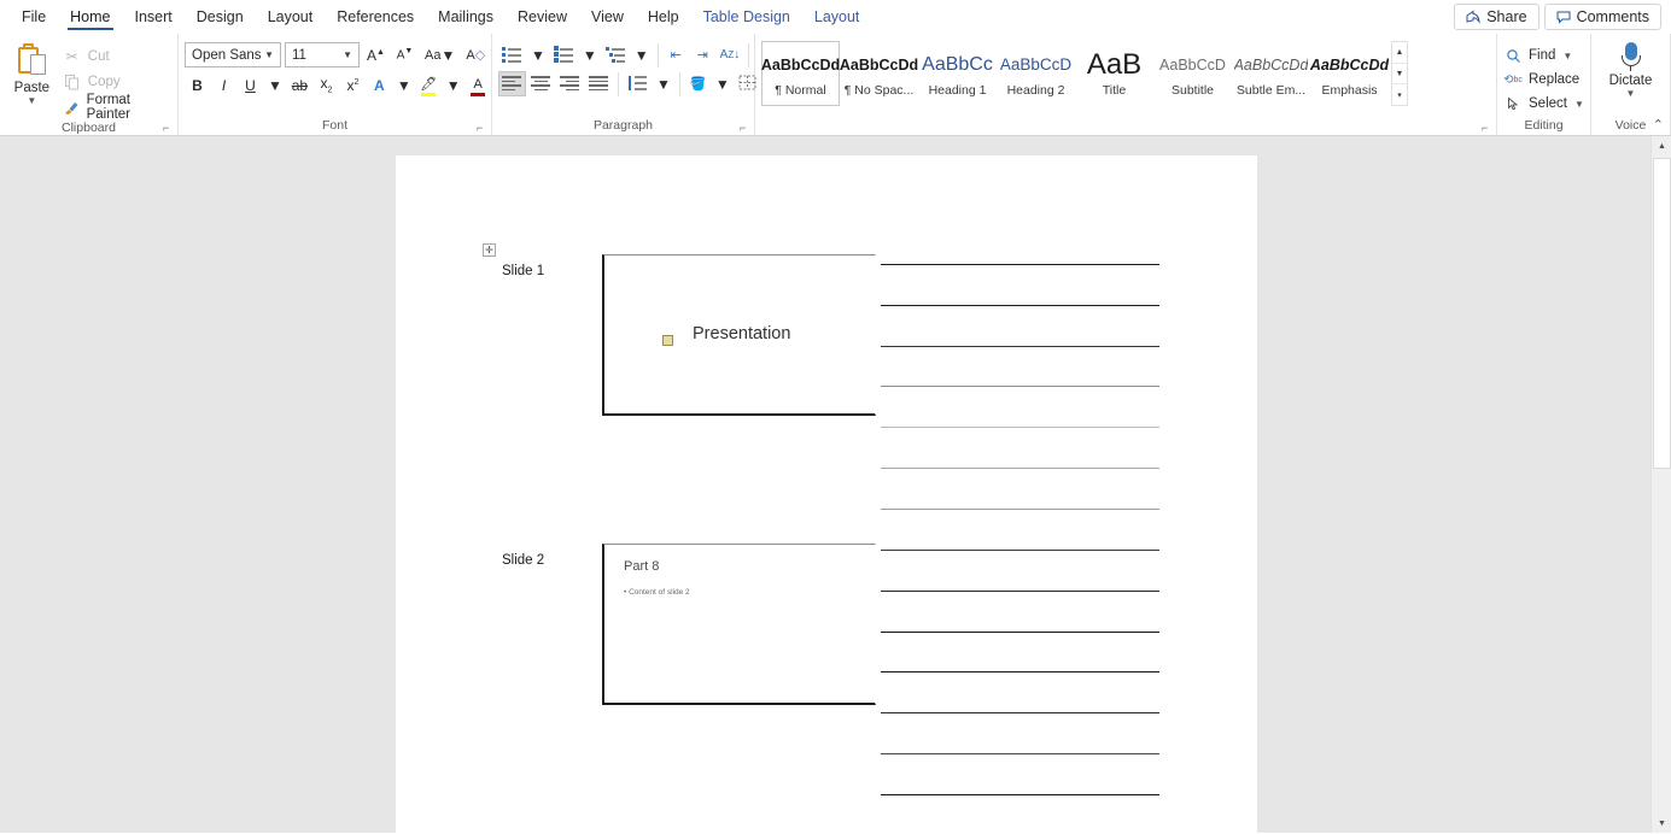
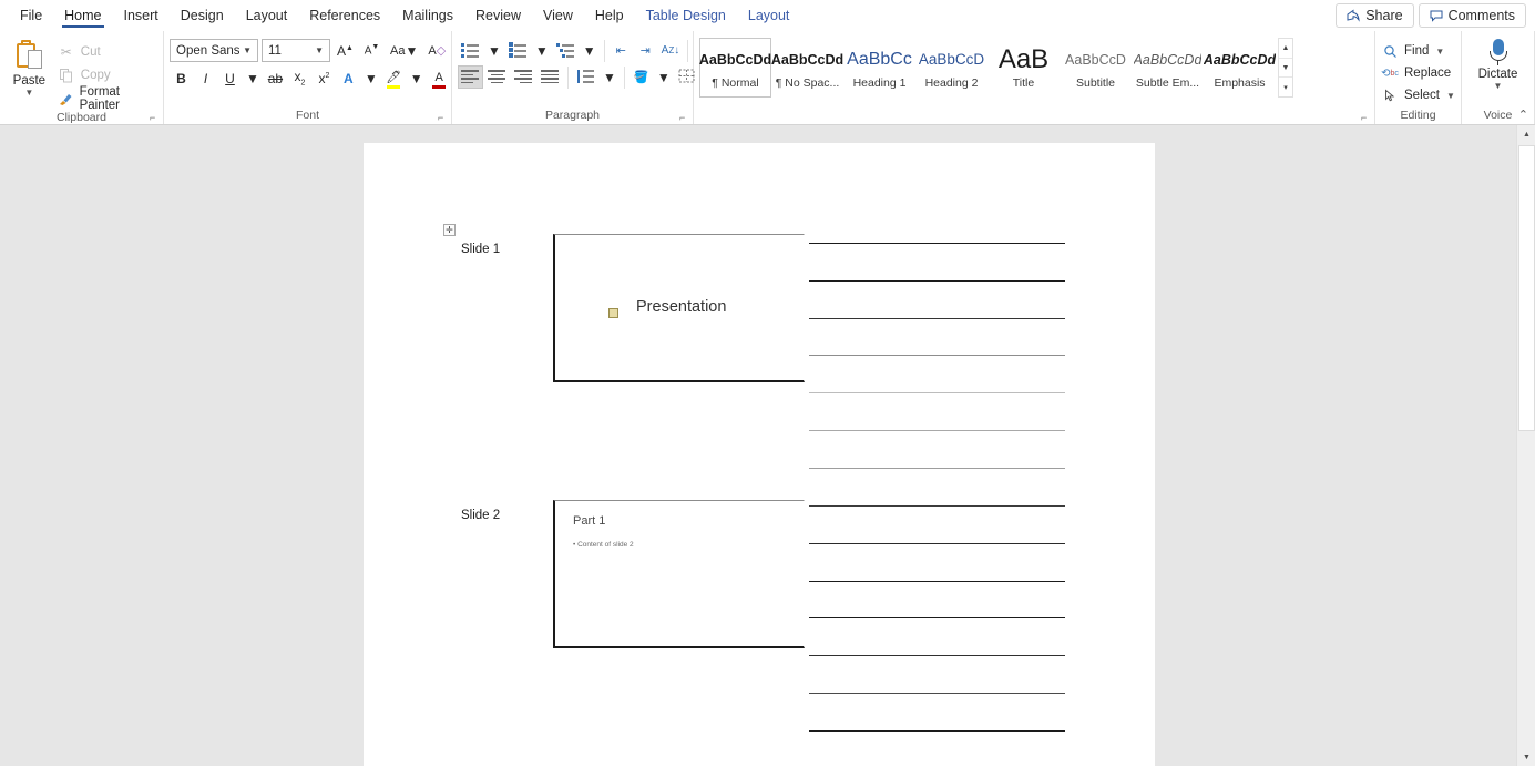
  File
  Home
  Insert
  Design
  Layout
  References
  Mailings
  Review
  View
  Help
  Table Design
  Layout
  Share
  Comments
  Paste
  ▼
  ✂
  Cut
  Copy
  Format Painter
  Clipboard
  ⌐
  Open Sans
  ▼
  11
  ▼
  Aa
  ▼
  A◇
  B
  I
  U
  ▼
  ab
  A
  ▼
  🖊
  ▼
  A
  Font
  ⌐
  ▼
  ▼
  ▼
  ⇤
  ⇥
  AZ↓
  ▼
  🪣
  ▼
  Paragraph
  ⌐
  AaBbCcDd
  ¶ Normal
  AaBbCcDd
  ¶ No Spac...
  AaBbCc
  Heading 1
  AaBbCcD
  Heading 2
  AaB
  Title
  AaBbCcD
  Subtitle
  AaBbCcDd
  Subtle Em...
  AaBbCcDd
  Emphasis
  ⌐
  Find
  ▼
  ⟲
  Replace
  Select
  ▼
  Editing
  Dictate
  ▼
  Voice
  ⌃
  ✛
  Slide 1
  Presentation
  Slide 2
- Part 8
+ Part 1
